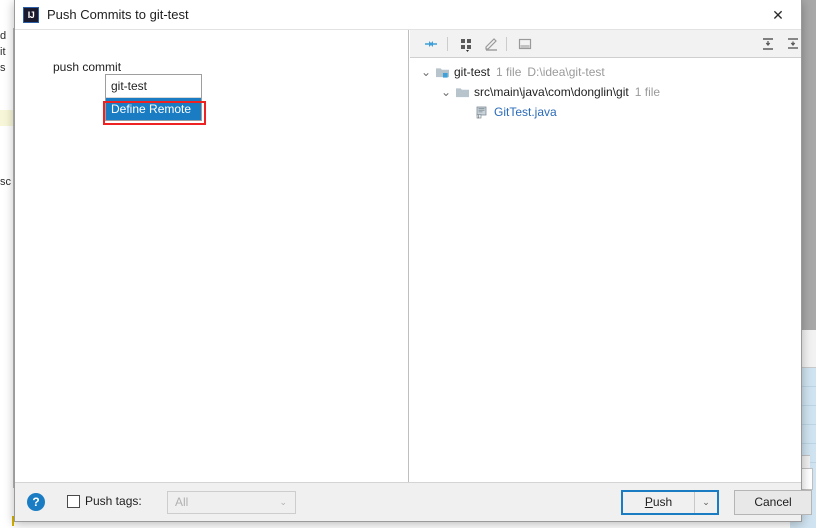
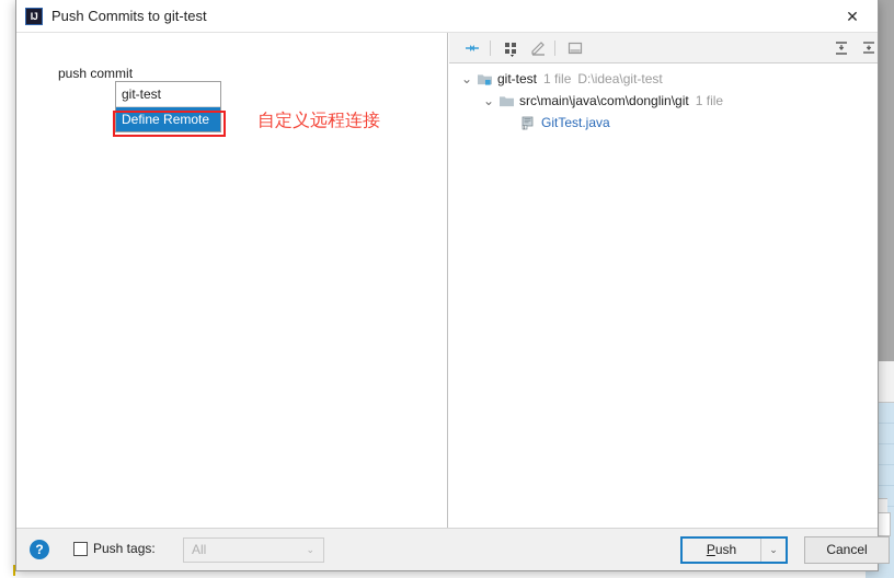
- d
- it
- s
- sc
  IJ
  Push Commits to git-test
  ✕
  push commit
  git-test
  Define Remote
+ 自定义远程连接
  ⌄
  git-test
  1 file
  D:\idea\git-test
  ⌄
  src\main\java\com\donglin\git
  1 file
  GitTest.java
  ?
  Push tags:
  All
  ⌄
  Push
  ⌄
  Cancel
